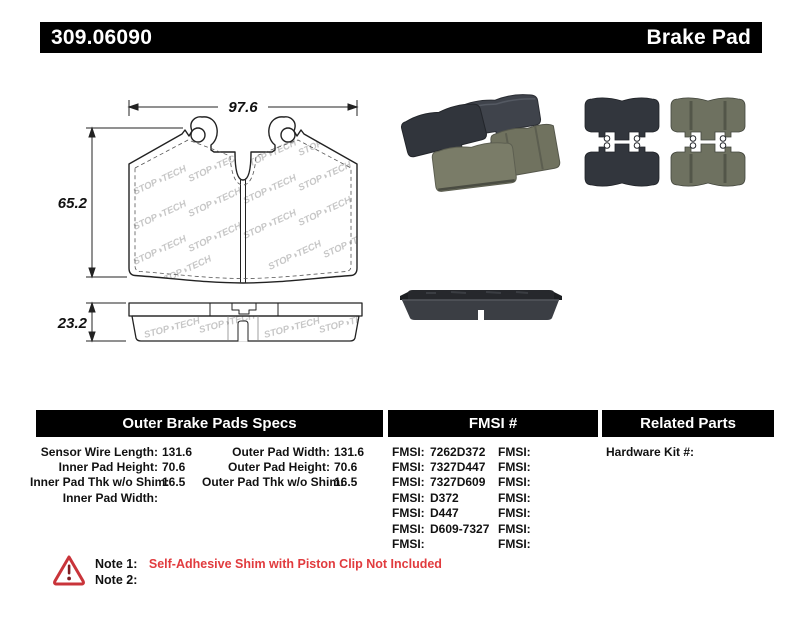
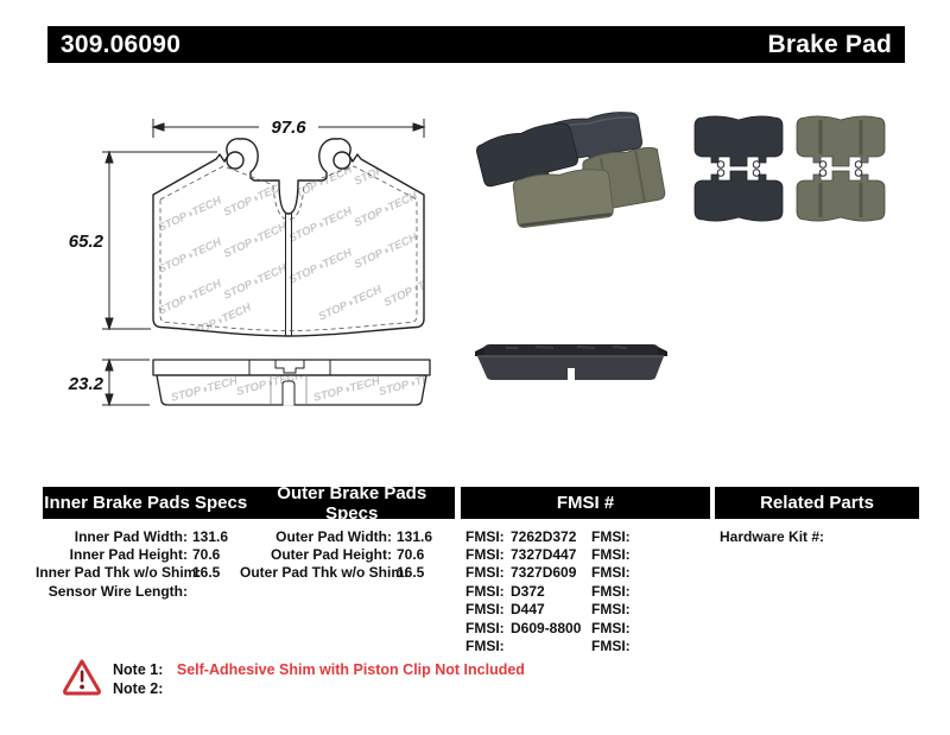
  309.06090
  Brake Pad
  97.6
  65.2
  23.2
+ Inner Brake Pads Specs
  Outer Brake Pads Specs
  FMSI #
  Related Parts
- Sensor Wire Length:
+ Inner Pad Width:
  131.6
  Inner Pad Height:
  70.6
  Inner Pad Thk w/o Shim
  16.5
- Inner Pad Width:
+ Sensor Wire Length:
  Outer Pad Width:
  131.6
  Outer Pad Height:
  70.6
  Outer Pad Thk w/o Shi
  16.5
  FMSI:
  7262D372
  FMSI:
  FMSI:
  7327D447
  FMSI:
  FMSI:
  7327D609
  FMSI:
  FMSI:
  D372
  FMSI:
  FMSI:
  D447
  FMSI:
  FMSI:
- D609-7327
+ D609-8800
  FMSI:
  FMSI:
  FMSI:
  Hardware Kit #:
  Note 1: Self-Adhesive Shim with Piston Clip Not Included
  Note 2:
